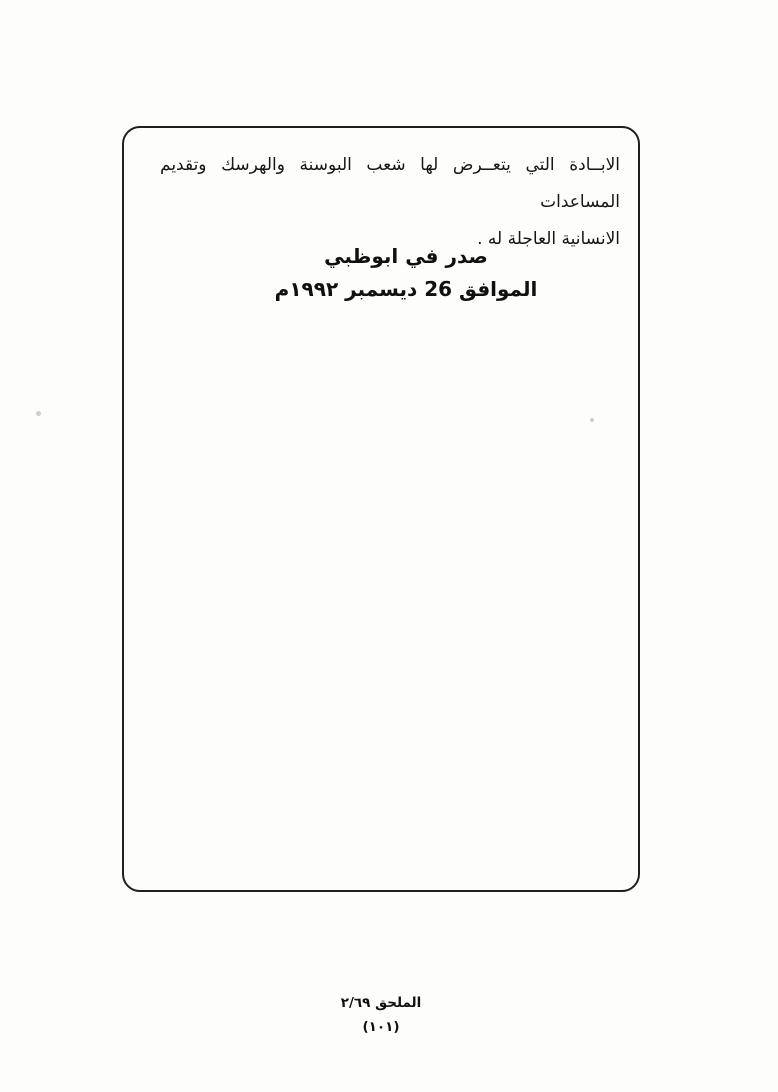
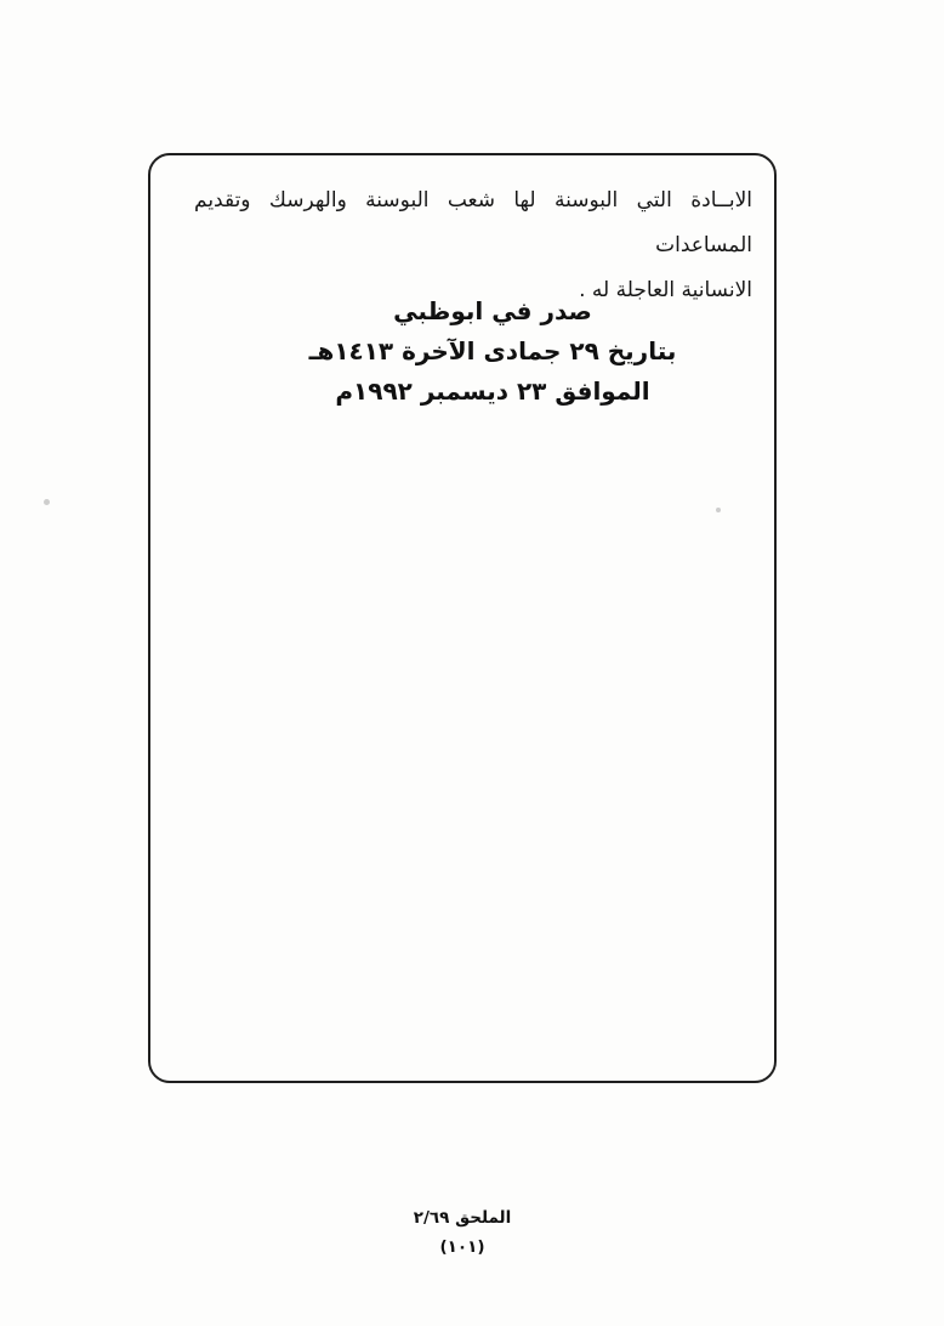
- الابــادة التي يتعــرض لها شعب البوسنة والهرسك وتقديم المساعدات
+ الابــادة التي البوسنة لها شعب البوسنة والهرسك وتقديم المساعدات
  الانسانية العاجلة له .
  صدر في ابوظبي
+ بتاريخ ٢٩ جمادى الآخرة ١٤١٣هـ
- الموافق 26 ديسمبر ١٩٩٢م
+ الموافق ٢٣ ديسمبر ١٩٩٢م
  الملحق ٢/٦٩
  (١٠١)
